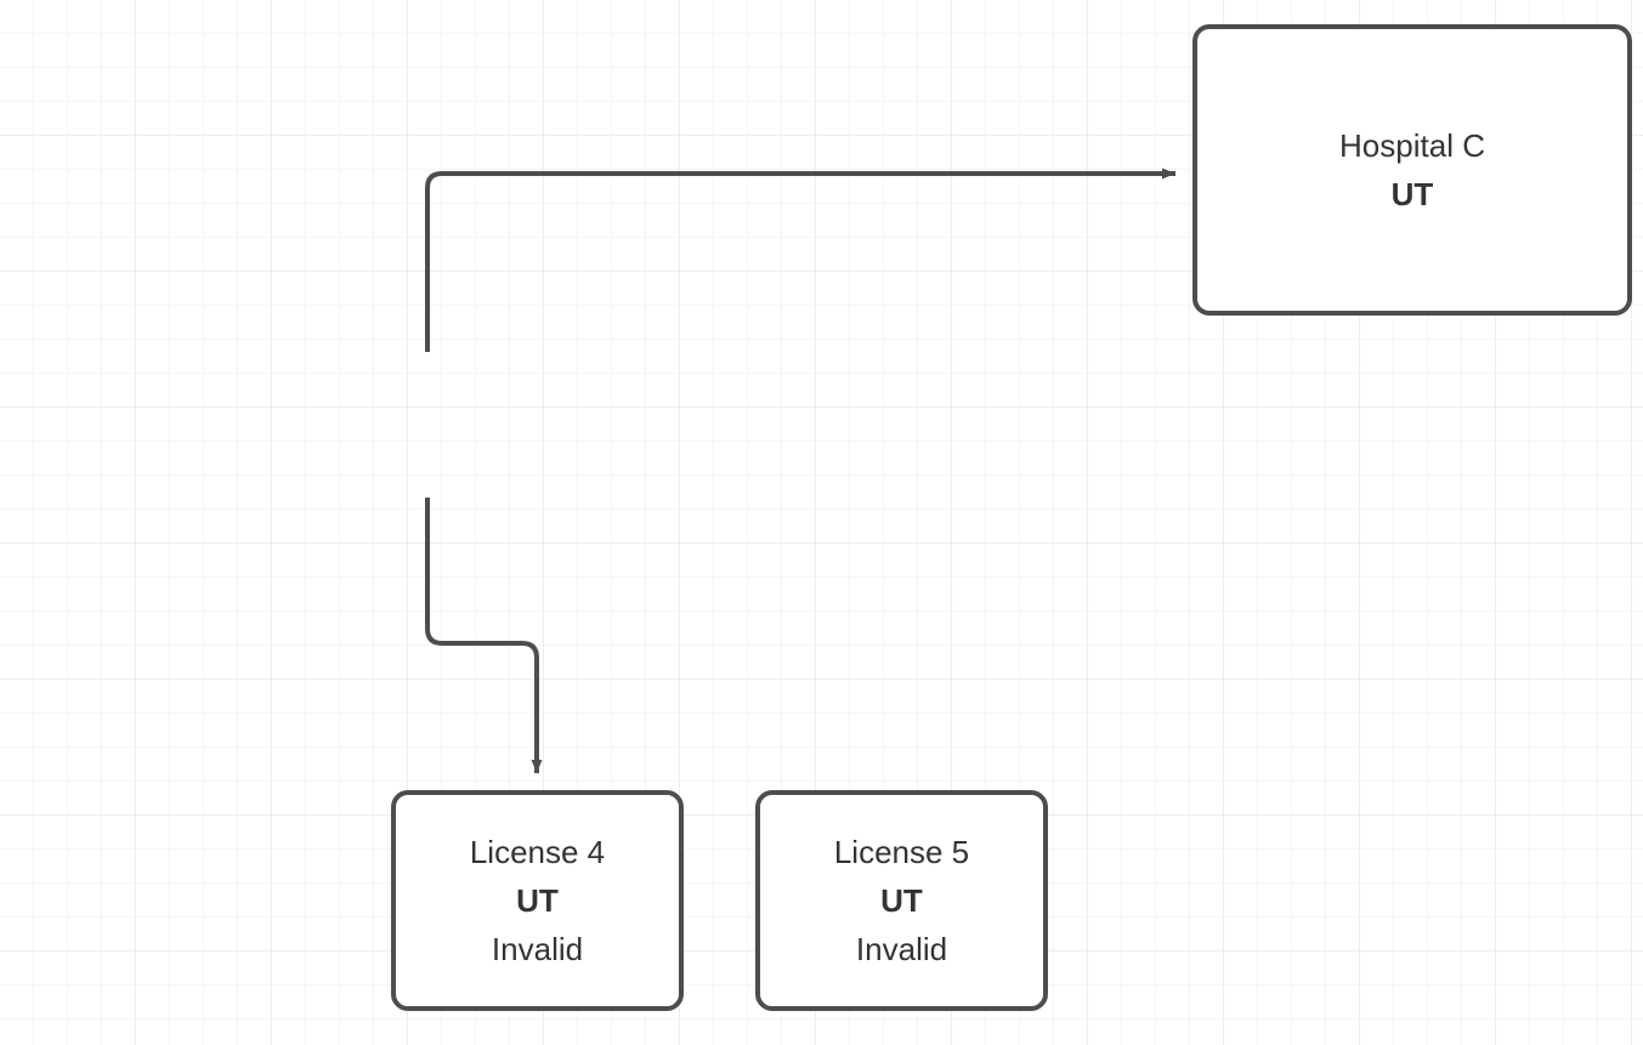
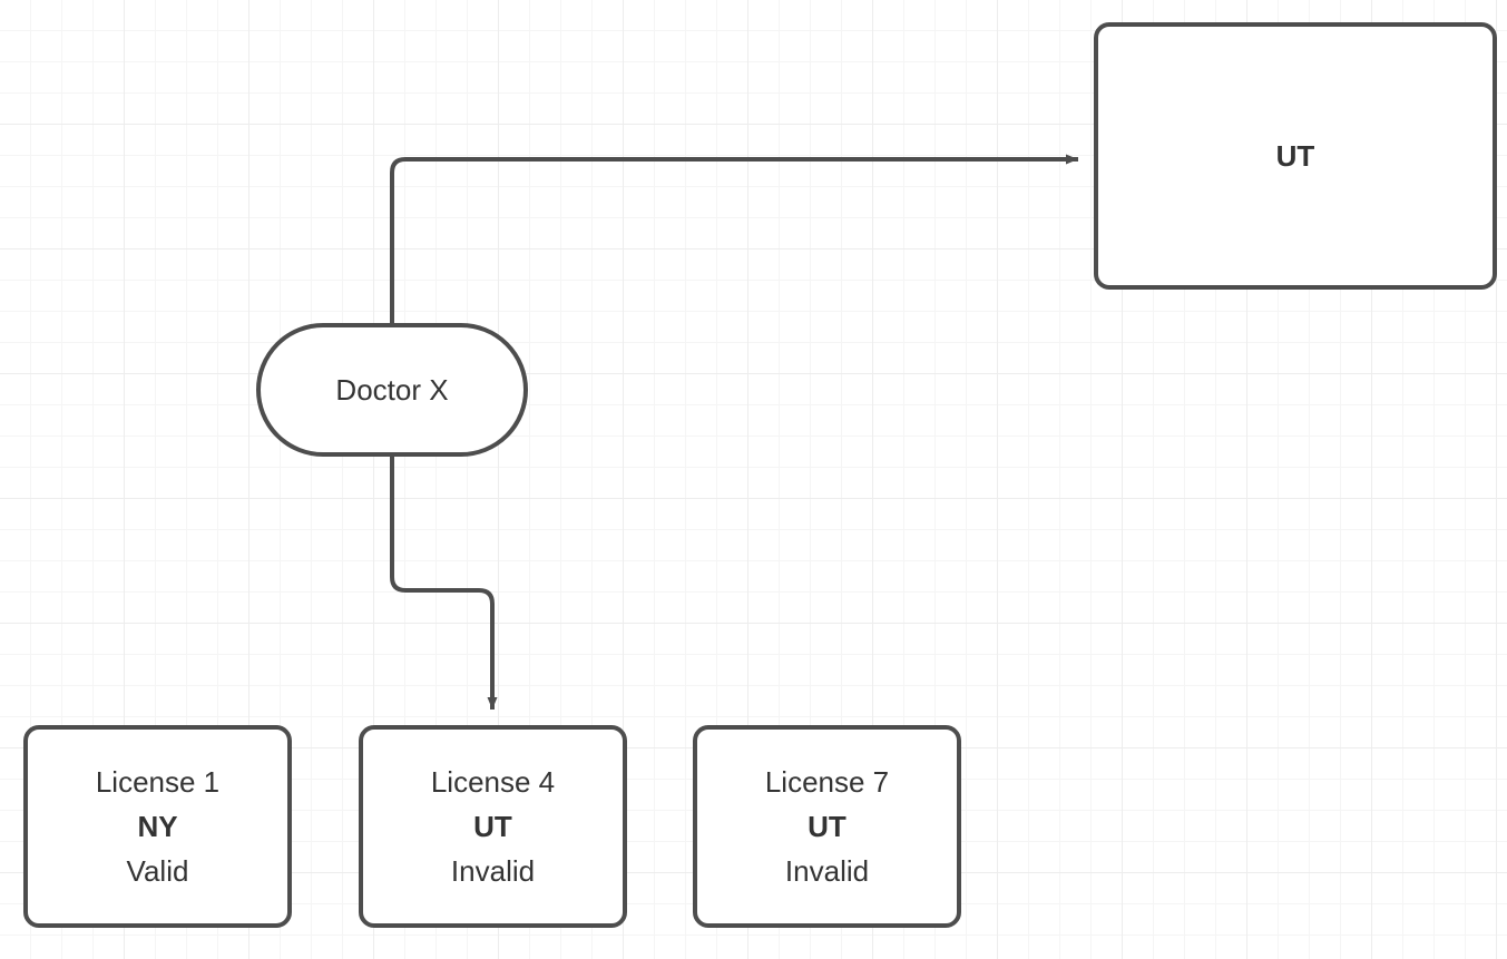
- Hospital C
  UT
+ Doctor X
+ License 1
+ NY
+ Valid
  License 4
  UT
  Invalid
- License 5
+ License 7
  UT
  Invalid
